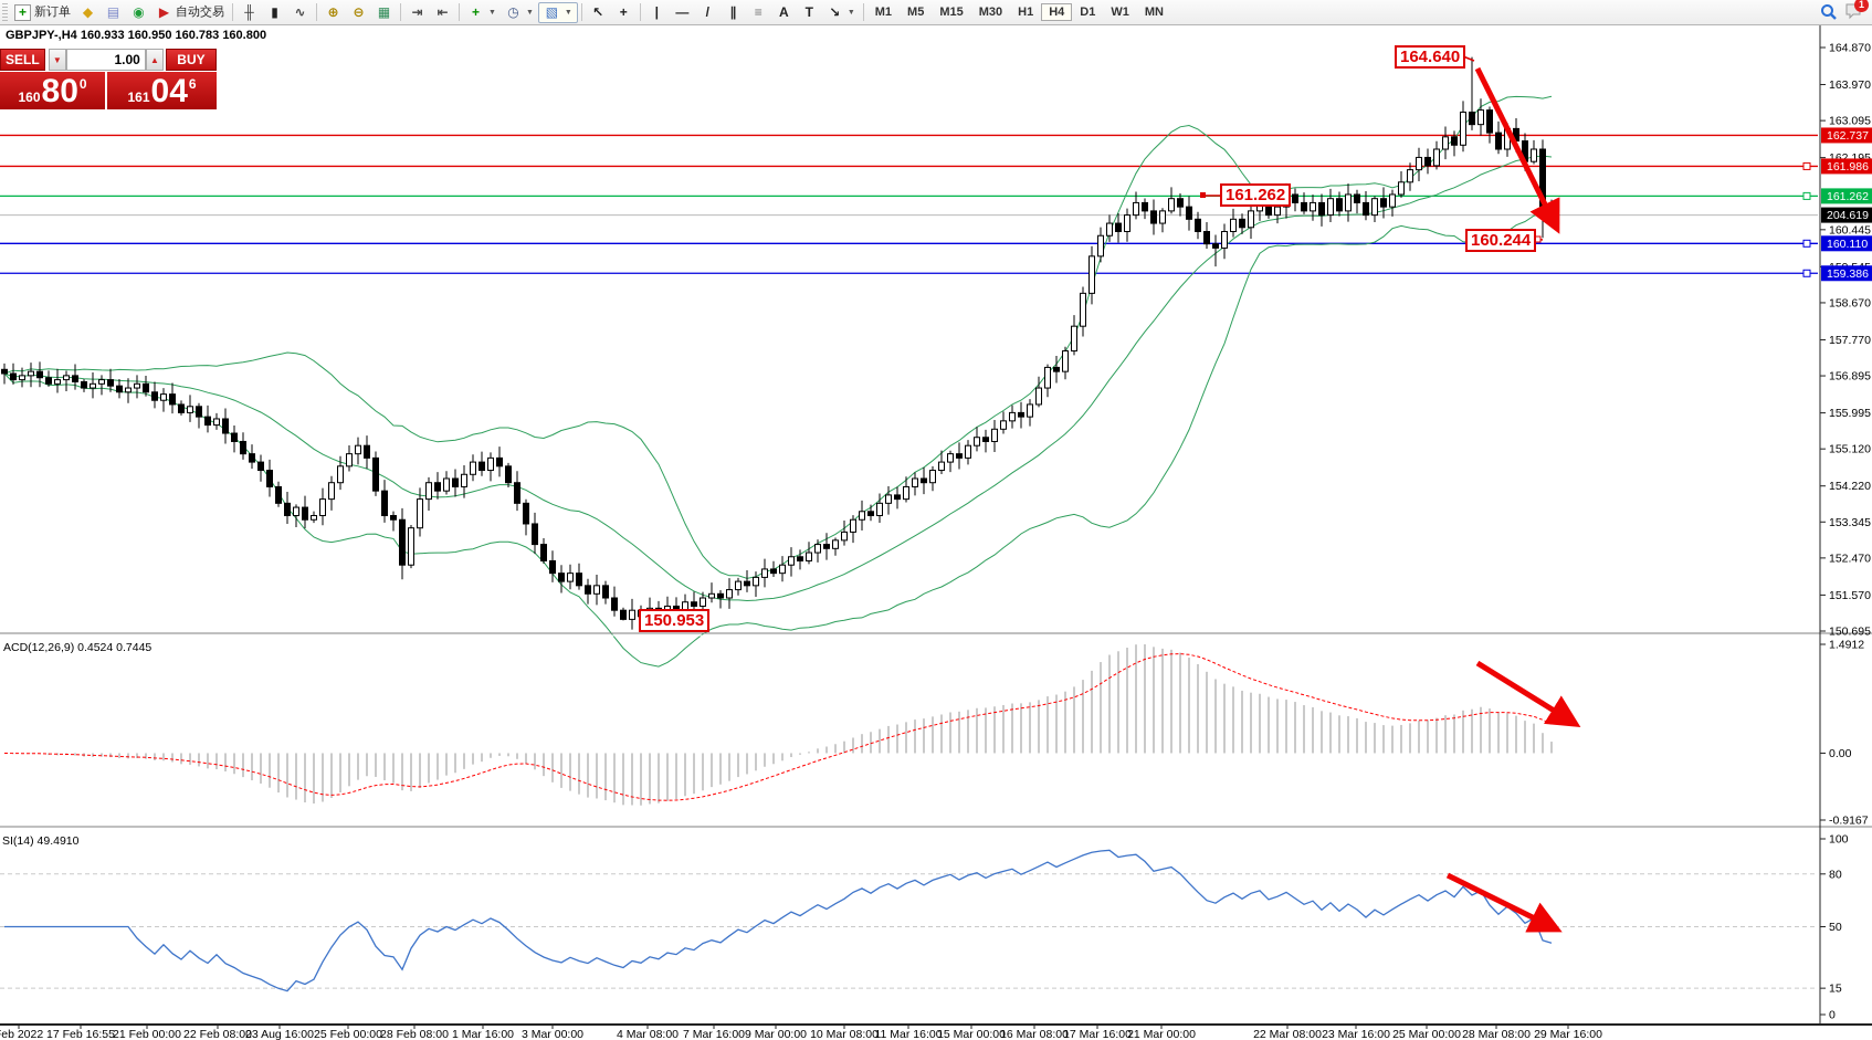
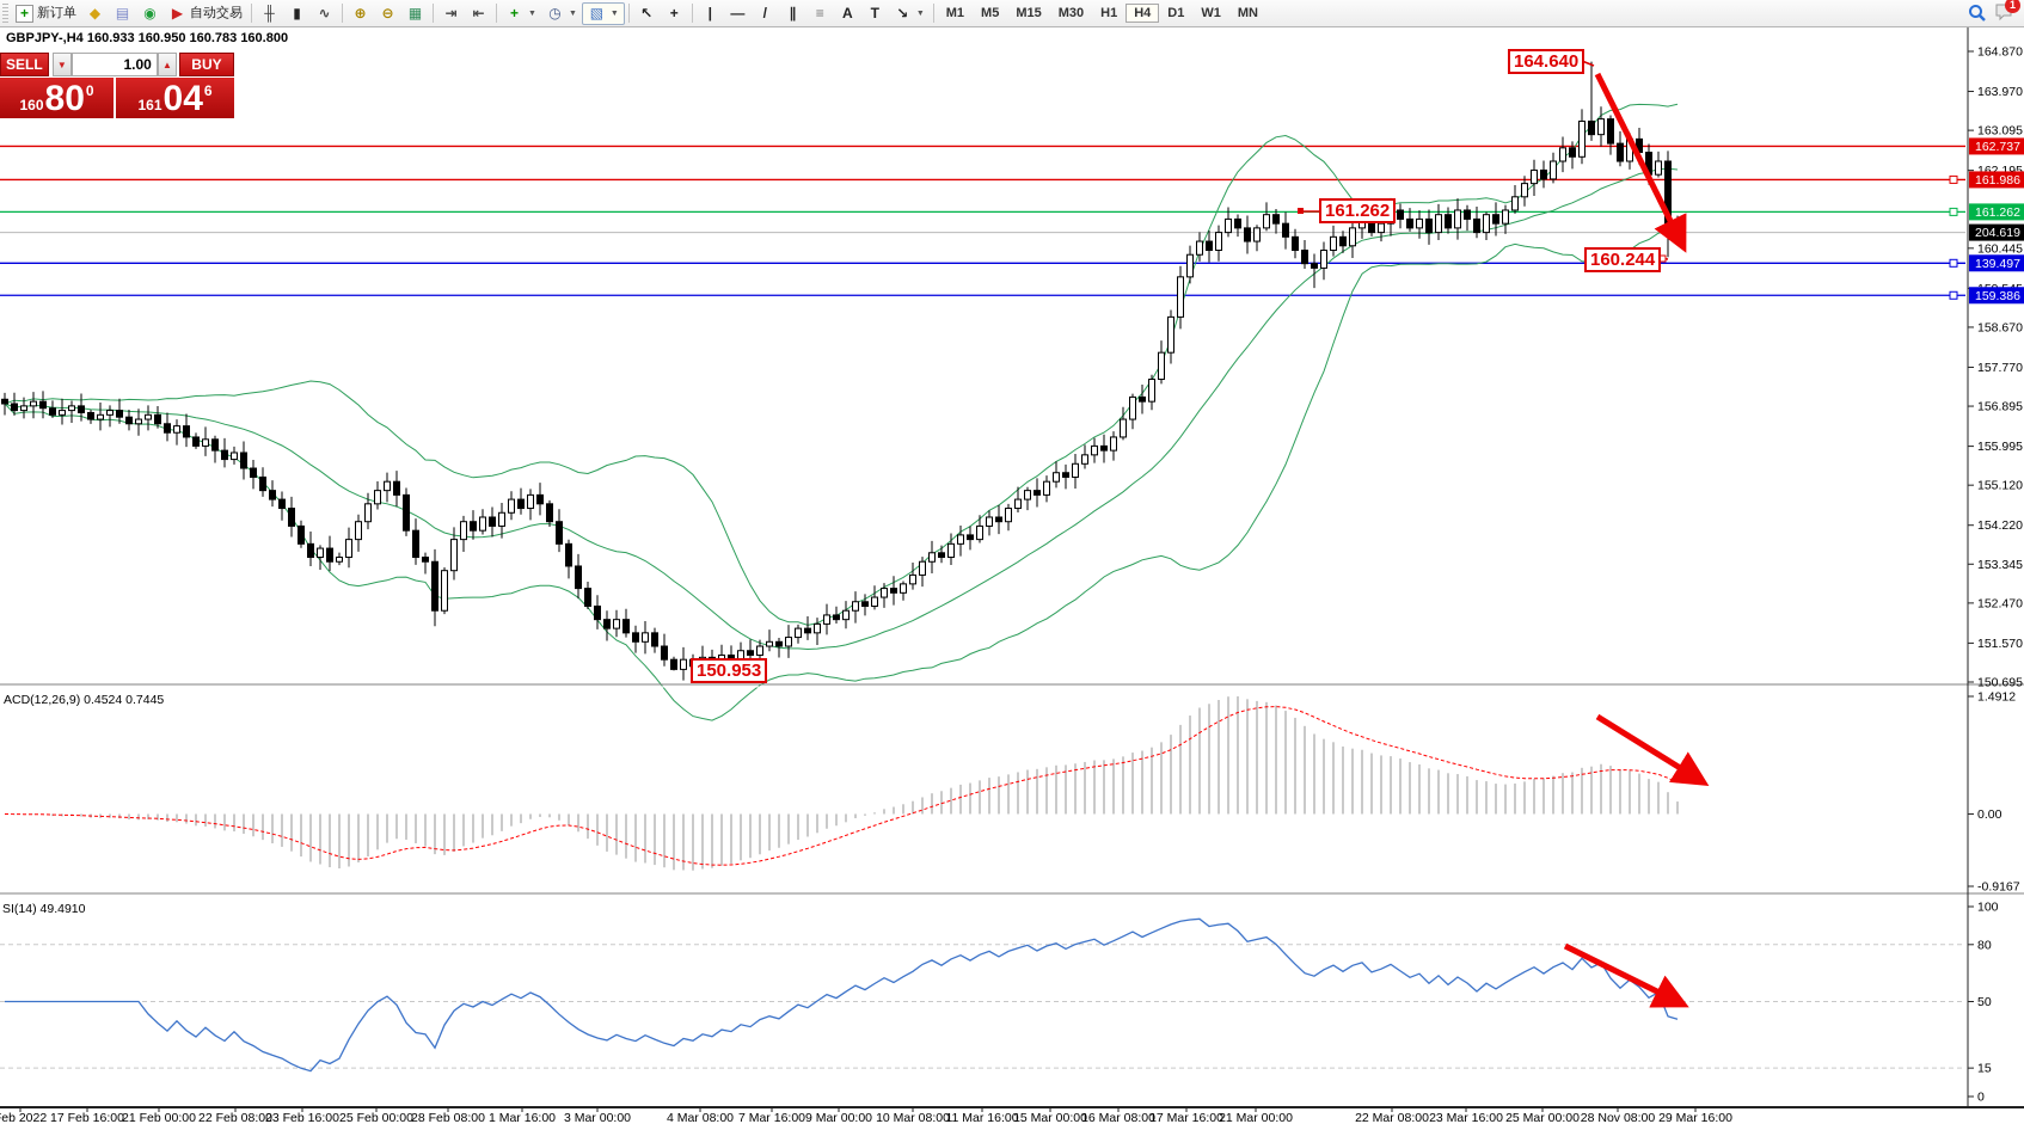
  +
  新订单
  ◆
  ▤
  ◉
  ▶
  自动交易
  ╫
  ▮
  ∿
  ⊕
  ⊖
  ▦
  ⇥
  ⇤
  +
  ◷
  ▧
  ↖
  +
  |
  —
  /
  ∥
  ≡
  A
  T
  ↘
  M1
  M5
  M15
  M30
  H1
  H4
  D1
  W1
  MN
  1
  GBPJPY-,H4 160.933 160.950 160.783 160.800
  SELL
  ▼
  1.00
  ▲
  BUY
  160
  80
  0
  161
  04
  6
  164.870
  163.970
  163.095
  162.195
  160.445
  158.670
  157.770
  156.895
  155.995
  155.120
  154.220
  153.345
  152.470
  151.570
  150.695
  162.737
  161.986
  161.262
  204.619
- 160.110
+ 139.497
  159.386
  1.4912
  0.00
  -0.9167
  100
  80
  50
  15
  0
  ACD(12,26,9) 0.4524 0.7445
  SI(14) 49.4910
  eb 2022
- 17 Feb 16:55
+ 17 Feb 16:00
  21 Feb 00:00
  22 Feb 08:00
- 23 Aug 16:00
+ 23 Feb 16:00
  25 Feb 00:00
  28 Feb 08:00
  1 Mar 16:00
  3 Mar 00:00
  4 Mar 08:00
  7 Mar 16:00
  9 Mar 00:00
  10 Mar 08:00
  11 Mar 16:00
  15 Mar 00:00
  16 Mar 08:00
  17 Mar 16:00
  21 Mar 00:00
  22 Mar 08:00
  23 Mar 16:00
  25 Mar 00:00
- 28 Mar 08:00
+ 28 Nov 08:00
  29 Mar 16:00
  164.640
  161.262
  160.244
  150.953
